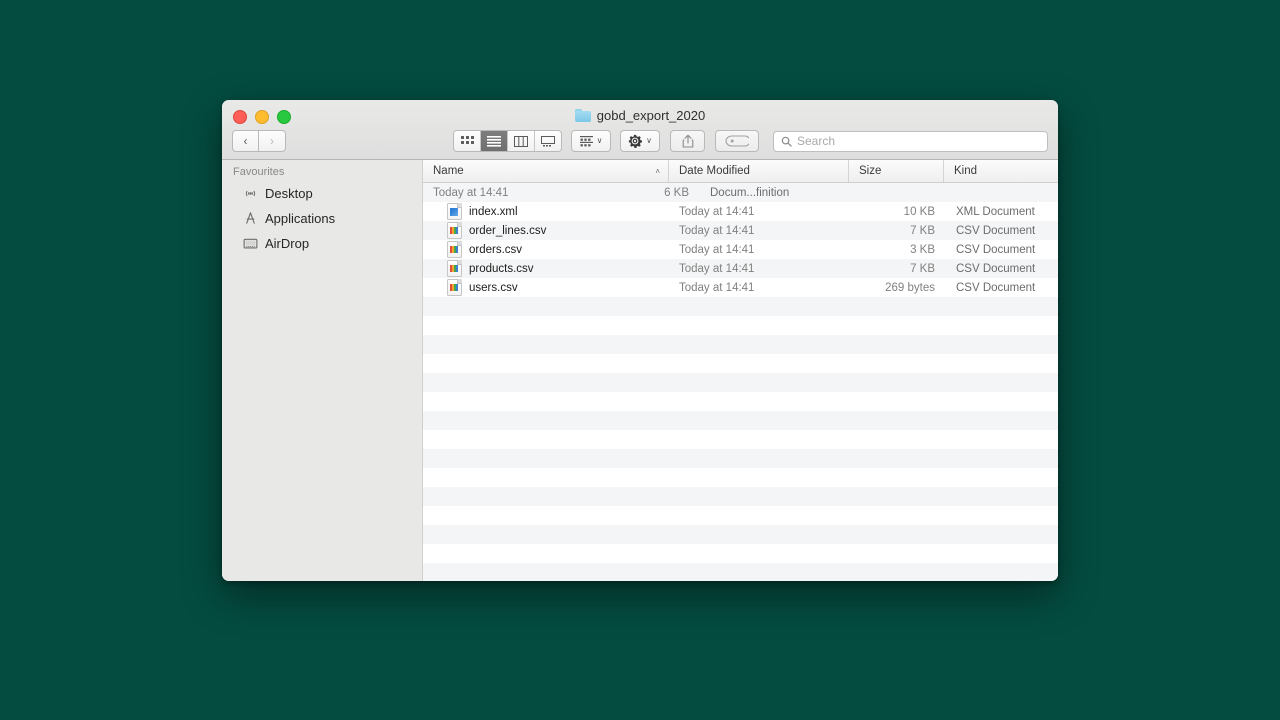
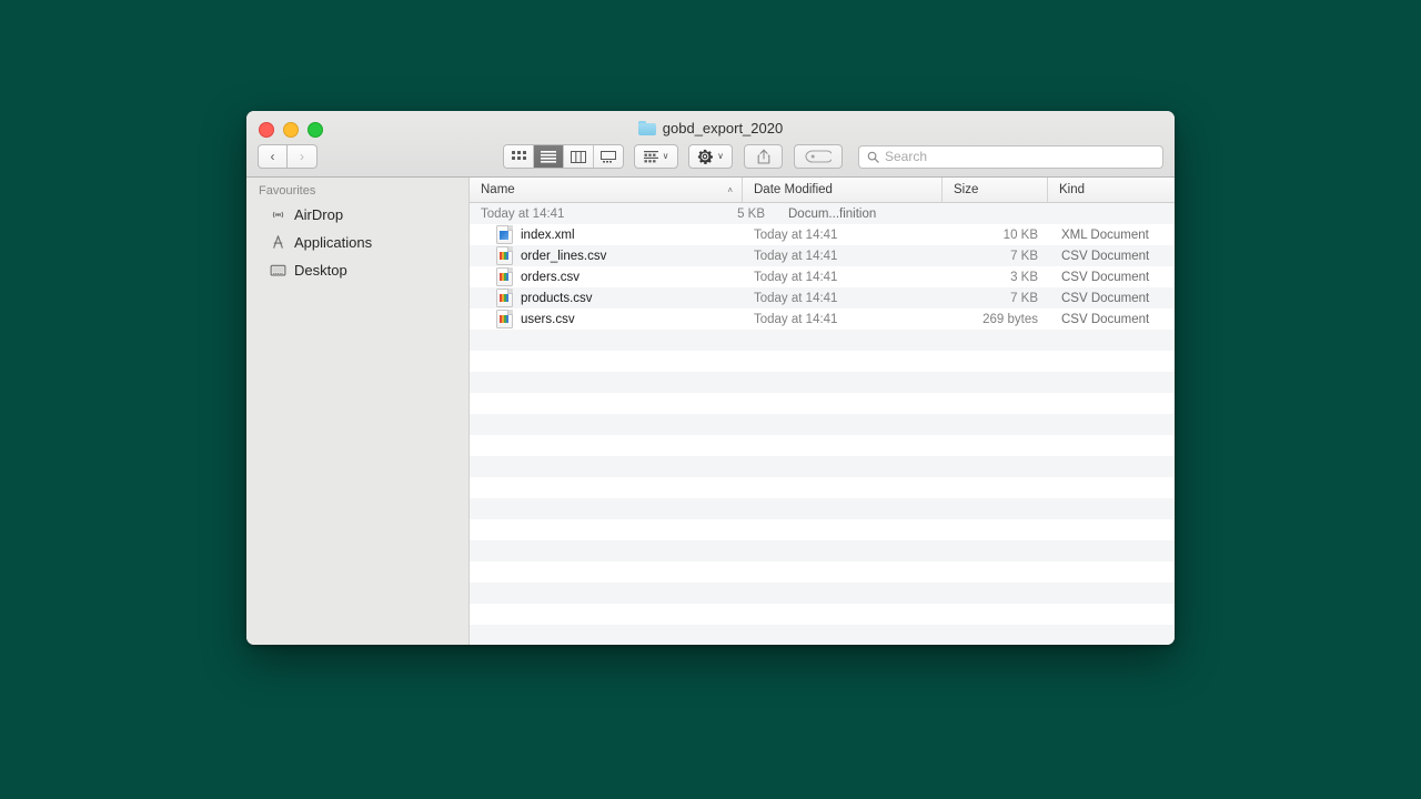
  gobd_export_2020
  ‹
  ›
  ∨
  ∨
  Search
  Favourites
- Desktop
+ AirDrop
  Applications
- AirDrop
+ Desktop
  Name
  ˄
  Date Modified
  Size
  Kind
  Today at 14:41
- 6 KB
+ 5 KB
  Docum...finition
  index.xml
  Today at 14:41
  10 KB
  XML Document
  order_lines.csv
  Today at 14:41
  7 KB
  CSV Document
  orders.csv
  Today at 14:41
  3 KB
  CSV Document
  products.csv
  Today at 14:41
  7 KB
  CSV Document
  users.csv
  Today at 14:41
  269 bytes
  CSV Document
